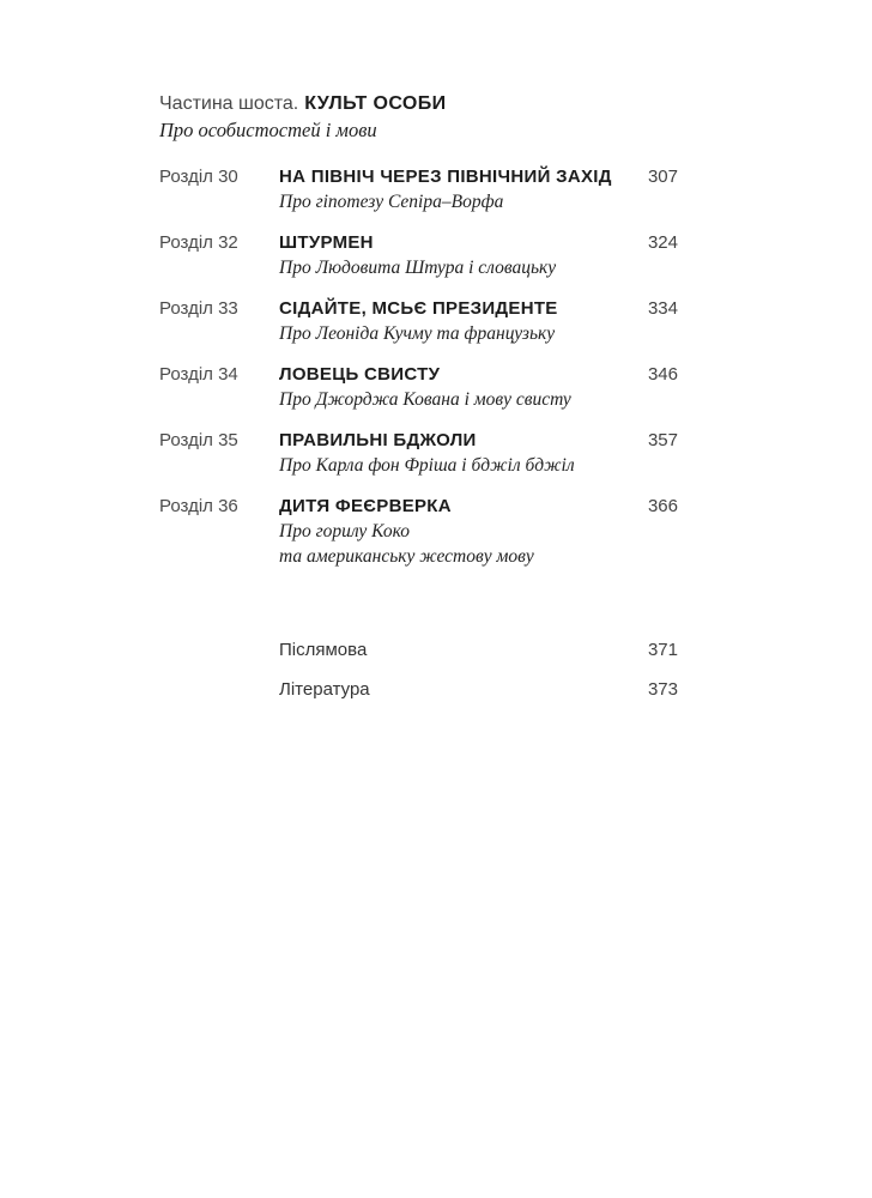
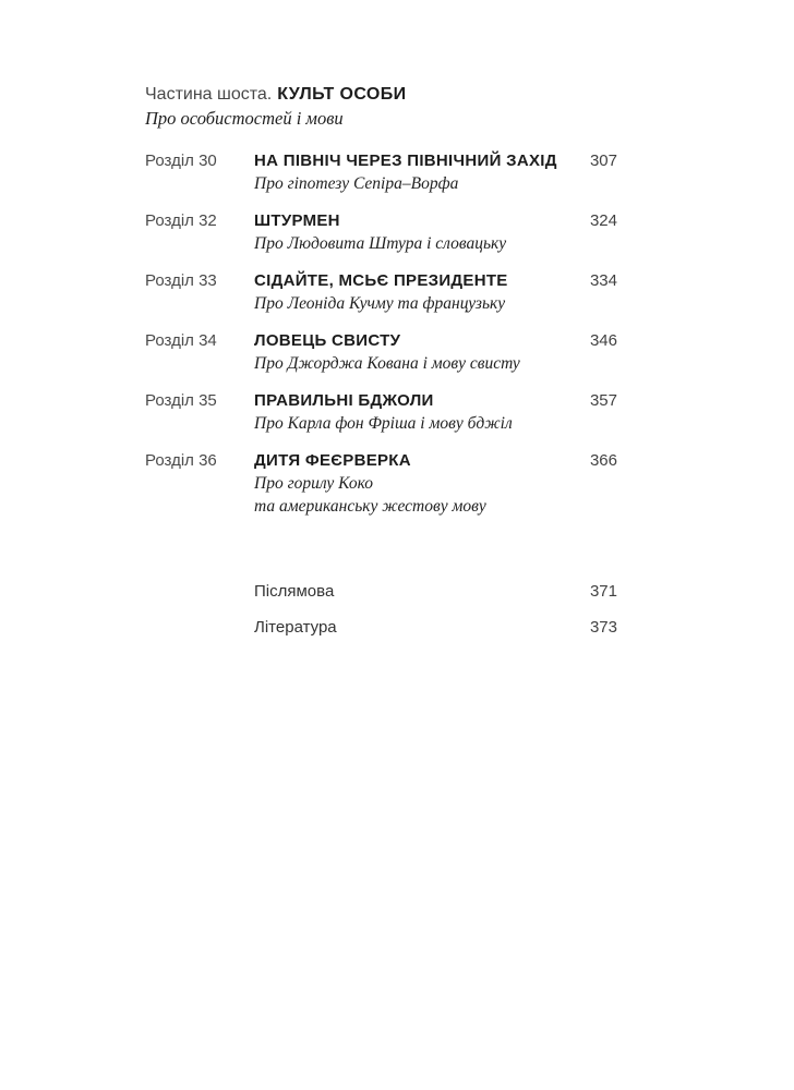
  Частина шоста. КУЛЬТ ОСОБИ
  Про особистостей і мови
  Розділ 30
  НА ПІВНІЧ ЧЕРЕЗ ПІВНІЧНИЙ ЗАХІД
  307
  Про гіпотезу Сепіра–Ворфа
  Розділ 32
  ШТУРМЕН
  324
  Про Людовита Штура і словацьку
  Розділ 33
  СІДАЙТЕ, МСЬЄ ПРЕЗИДЕНТЕ
  334
  Про Леоніда Кучму та французьку
  Розділ 34
  ЛОВЕЦЬ СВИСТУ
  346
  Про Джорджа Кована і мову свисту
  Розділ 35
  ПРАВИЛЬНІ БДЖОЛИ
  357
- Про Карла фон Фріша і бджіл бджіл
+ Про Карла фон Фріша і мову бджіл
  Розділ 36
  ДИТЯ ФЕЄРВЕРКА
  366
  Про горилу Коко
  та американську жестову мову
  Післямова
  371
  Література
  373
